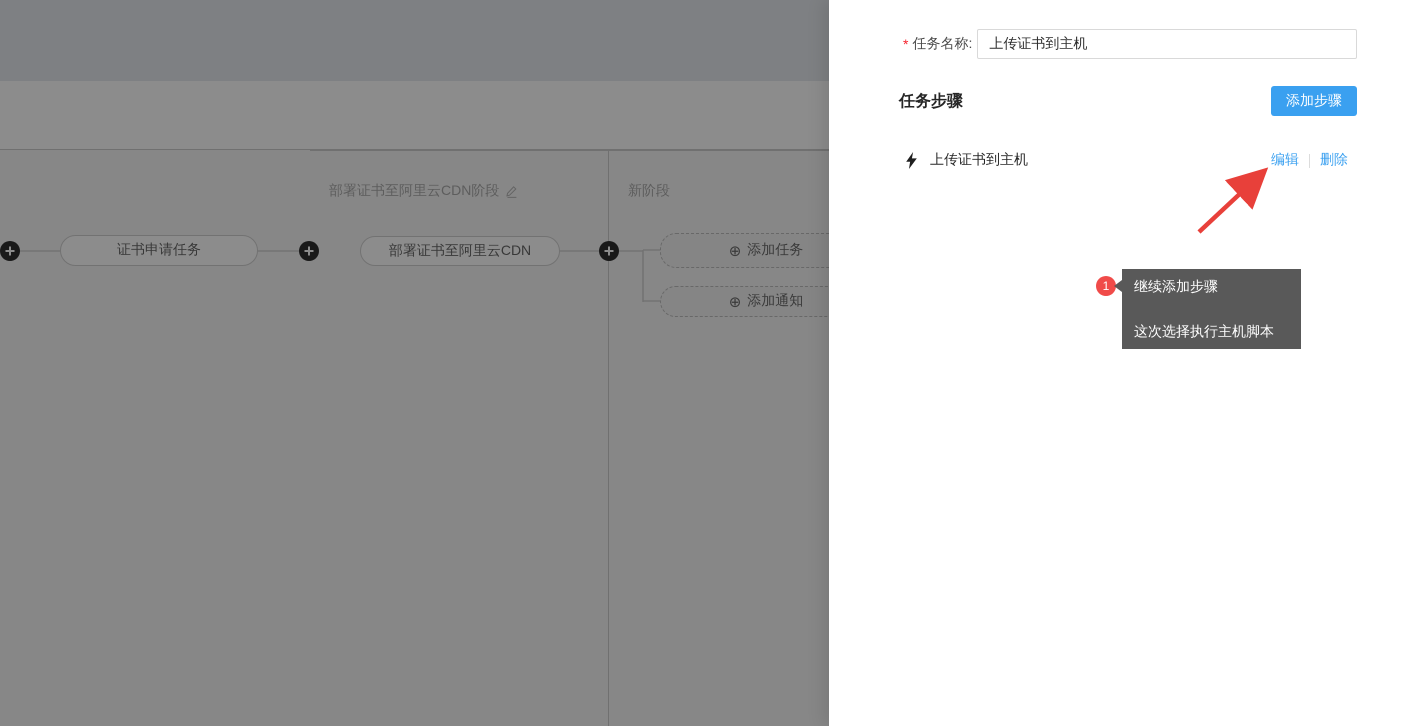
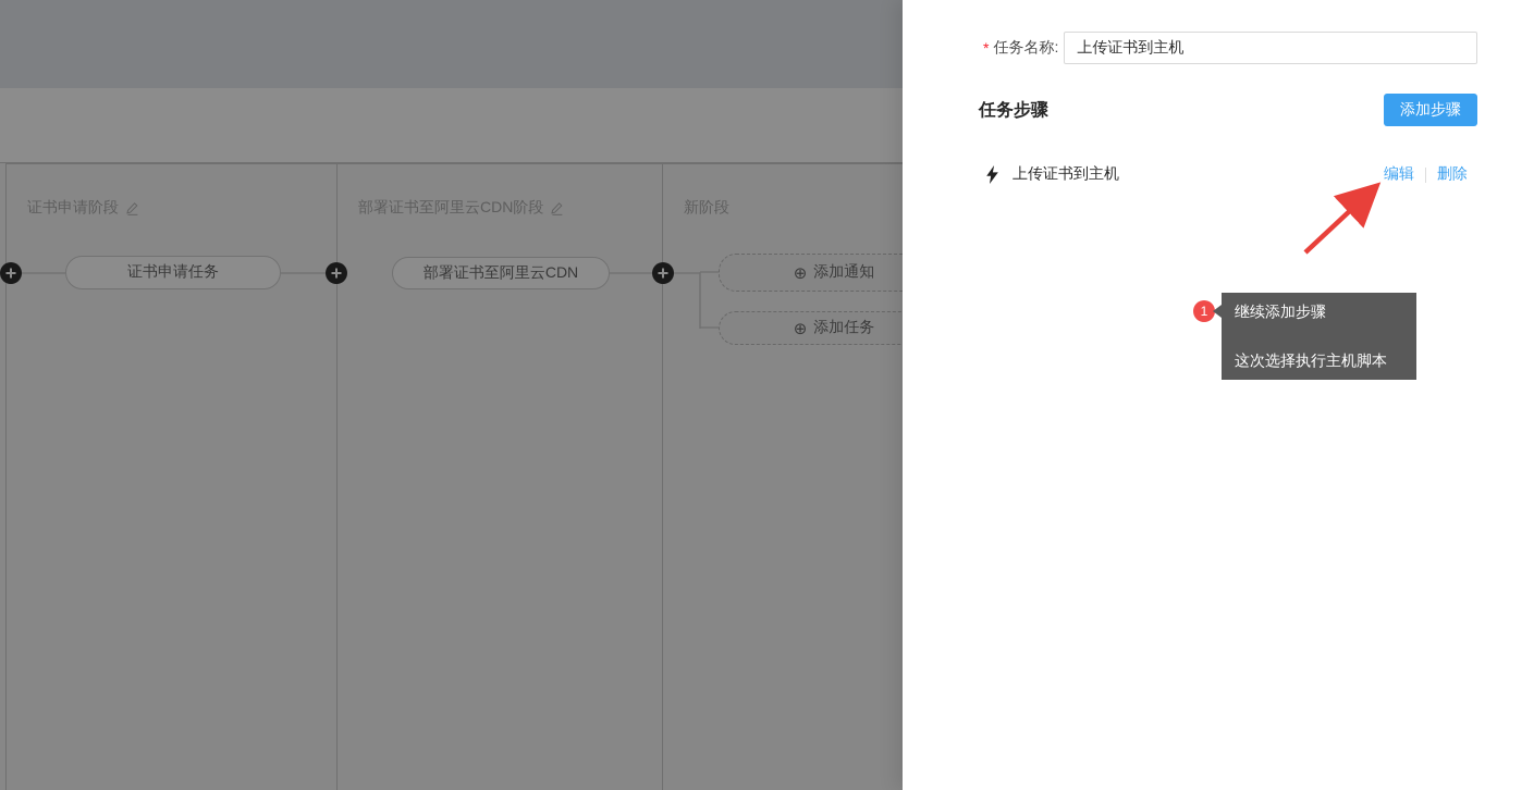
+ 证书申请阶段
  部署证书至阿里云CDN阶段
  新阶段
  证书申请任务
  部署证书至阿里云CDN
  ⊕
- 添加任务
+ 添加通知
  ⊕
- 添加通知
+ 添加任务
  *
  任务名称:
  上传证书到主机
  任务步骤
  添加步骤
  上传证书到主机
  编辑
  删除
  1
  继续添加步骤
  这次选择执行主机脚本
